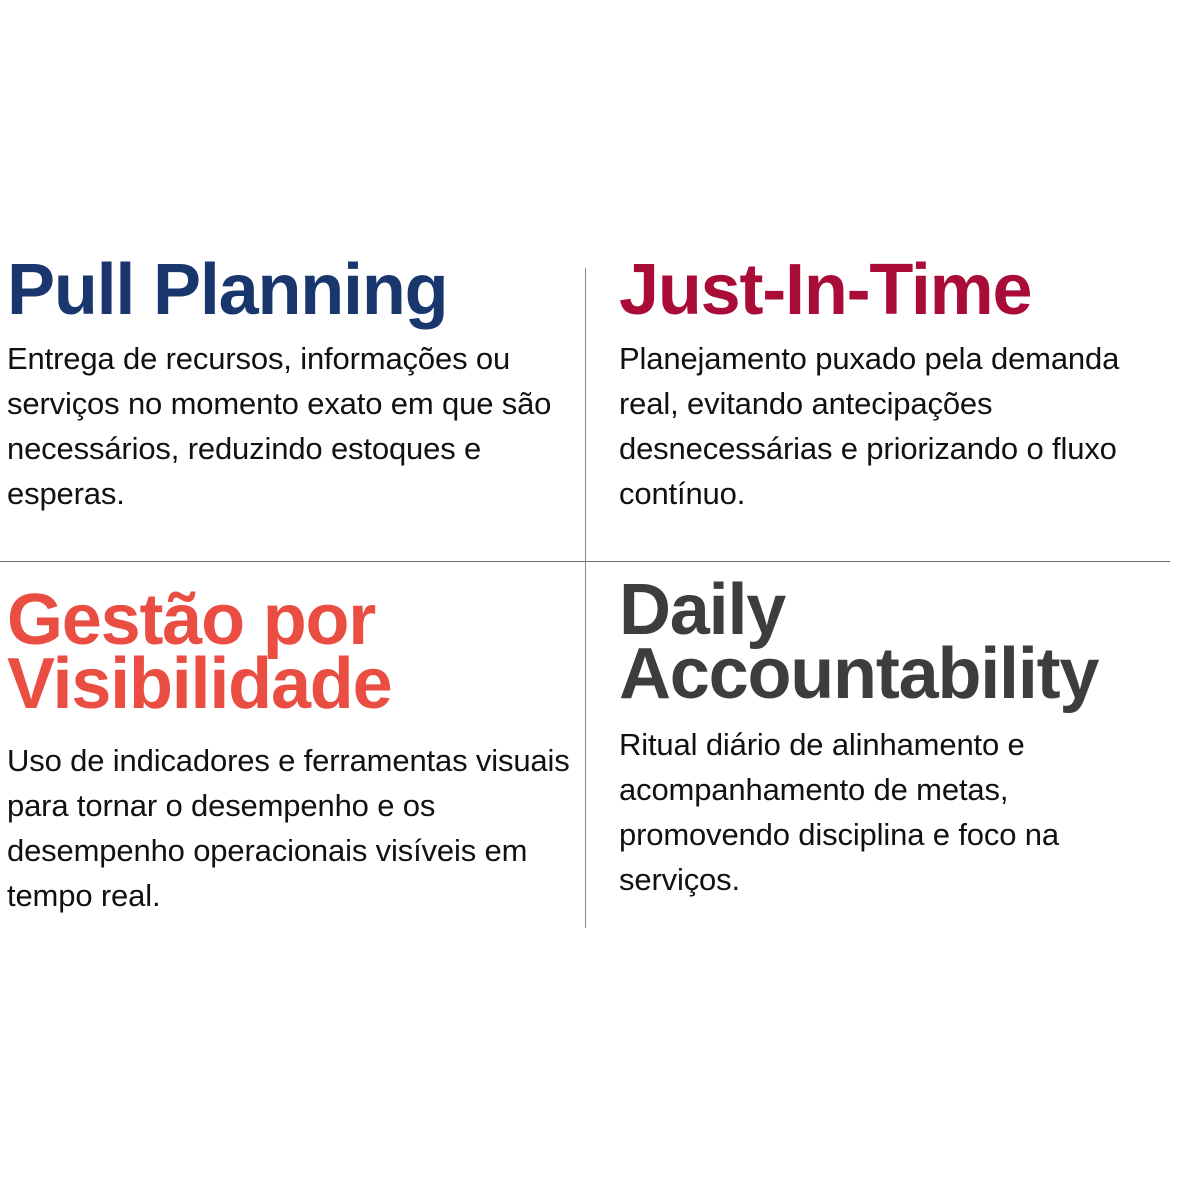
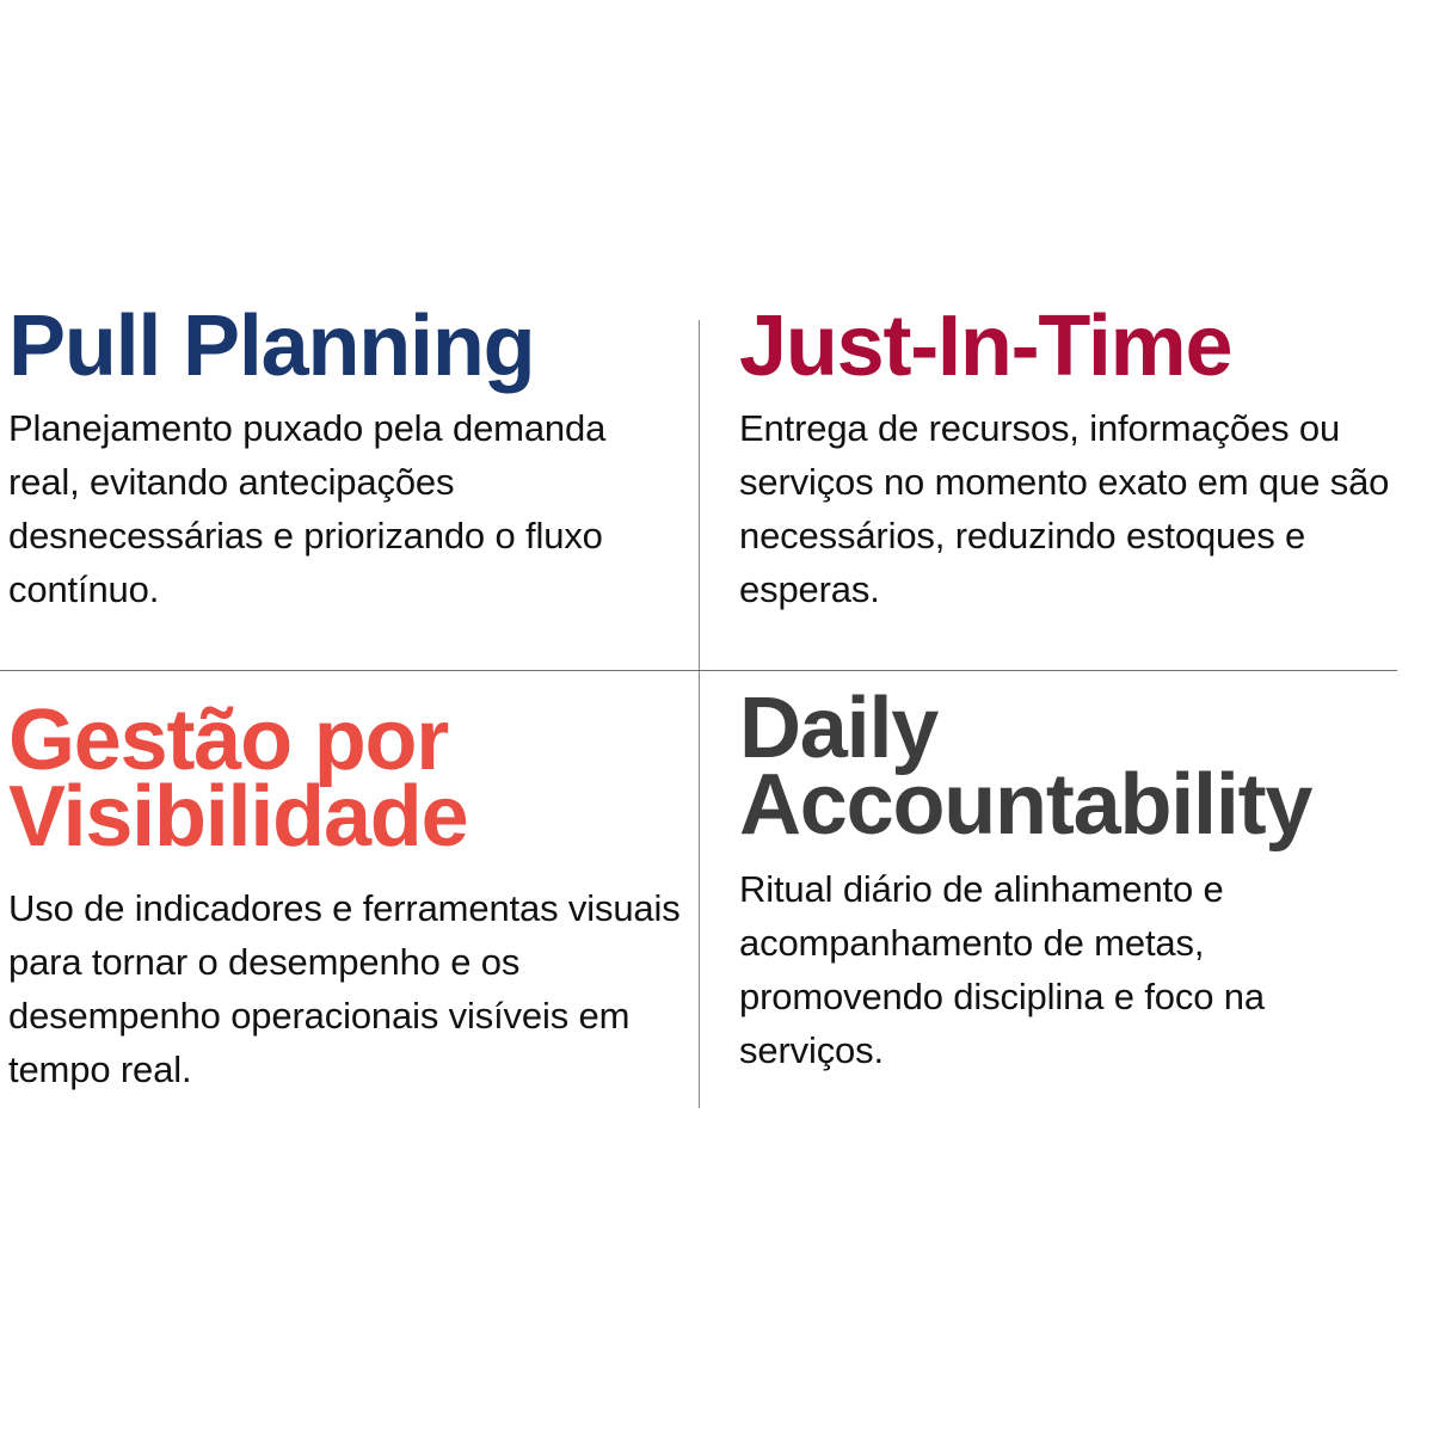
  Pull Planning
- Entrega de recursos, informações ou serviços no momento exato em que são necessários, reduzindo estoques e esperas.
+ Planejamento puxado pela demanda real, evitando antecipações desnecessárias e priorizando o fluxo contínuo.
  Just-In-Time
- Planejamento puxado pela demanda real, evitando antecipações desnecessárias e priorizando o fluxo contínuo.
+ Entrega de recursos, informações ou serviços no momento exato em que são necessários, reduzindo estoques e esperas.
  Gestão por Visibilidade
  Uso de indicadores e ferramentas visuais para tornar o desempenho e os desempenho operacionais visíveis em tempo real.
  Daily Accountability
  Ritual diário de alinhamento e acompanhamento de metas, promovendo disciplina e foco na serviços.
